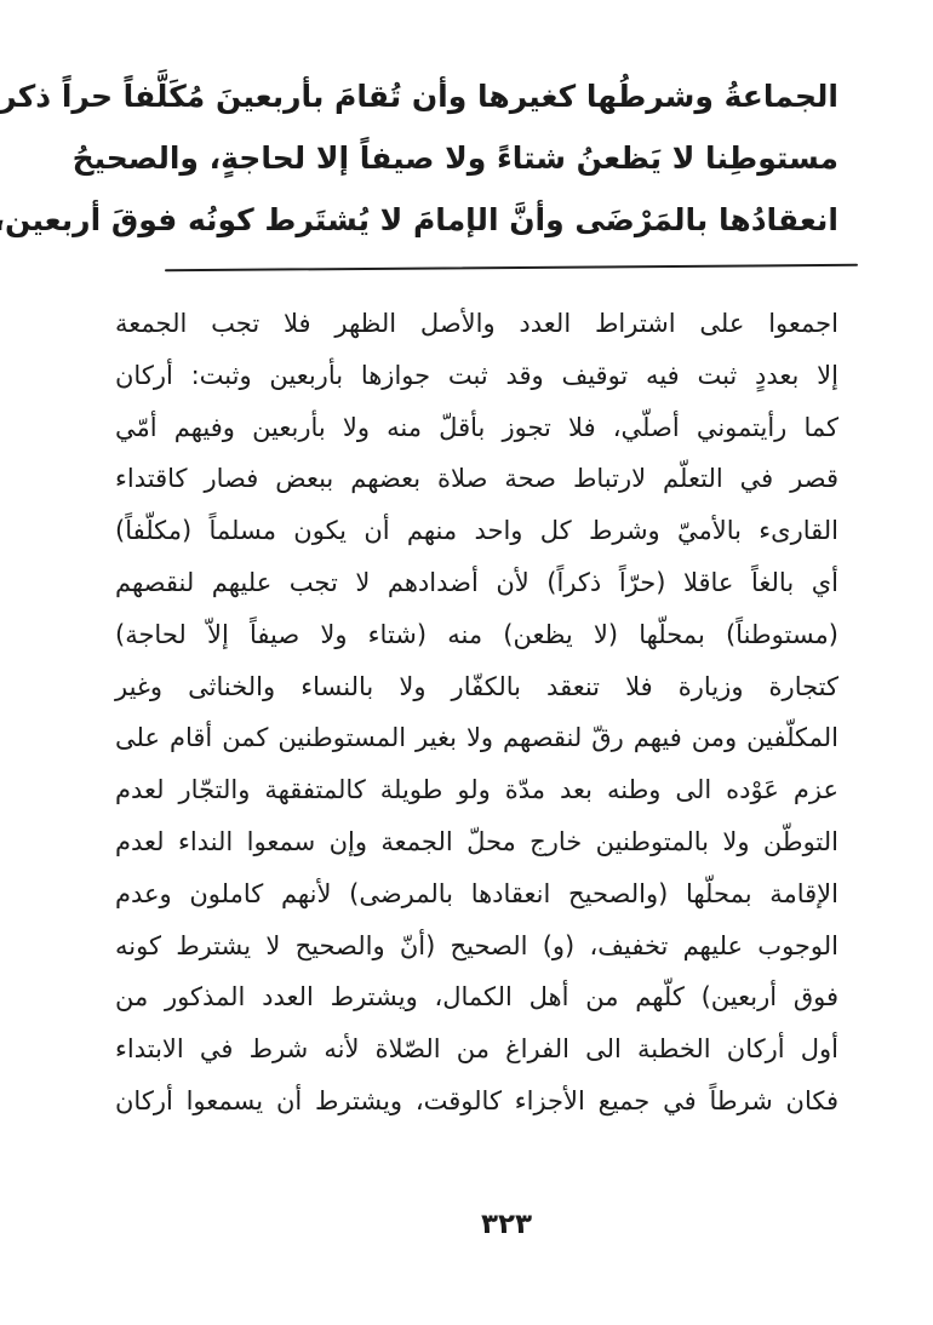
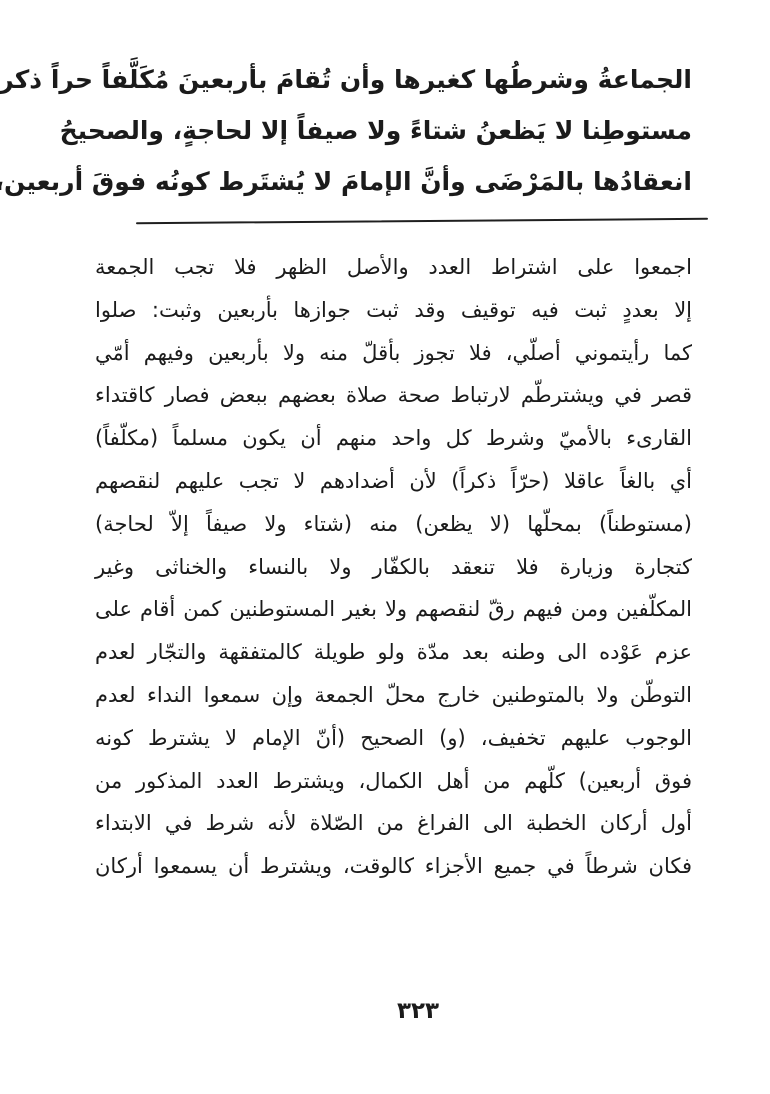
  الجماعةُ وشرطُها كغيرها وأن تُقامَ بأربعينَ مُكَلَّفاً حراً ذكر
  مستوطِنا لا يَظعنُ شتاءً ولا صيفاً إلا لحاجةٍ، والصحيحُ
  انعقادُها بالمَرْضَى وأنَّ الإمامَ لا يُشتَرط كونُه فوقَ أربعين
  اجمعوا على اشتراط العدد والأصل الظهر فلا تجب الجمعة
- إلا بعددٍ ثبت فيه توقيف وقد ثبت جوازها بأربعين وثبت: أركان
+ إلا بعددٍ ثبت فيه توقيف وقد ثبت جوازها بأربعين وثبت: صلوا
  كما رأيتموني أصلّي، فلا تجوز بأقلّ منه ولا بأربعين وفيهم أمّي
- قصر في التعلّم لارتباط صحة صلاة بعضهم ببعض فصار كاقتداء
+ قصر في ويشترطّم لارتباط صحة صلاة بعضهم ببعض فصار كاقتداء
  القارىء بالأميّ وشرط كل واحد منهم أن يكون مسلماً (مكلّفاً)
  أي بالغاً عاقلا (حرّاً ذكراً) لأن أضدادهم لا تجب عليهم لنقصهم
  (مستوطناً) بمحلّها (لا يظعن) منه (شتاء ولا صيفاً إلاّ لحاجة)
  كتجارة وزيارة فلا تنعقد بالكفّار ولا بالنساء والخناثى وغير
  المكلّفين ومن فيهم رقّ لنقصهم ولا بغير المستوطنين كمن أقام على
  عزم عَوْده الى وطنه بعد مدّة ولو طويلة كالمتفقهة والتجّار لعدم
  التوطّن ولا بالمتوطنين خارج محلّ الجمعة وإن سمعوا النداء لعدم
- الإقامة بمحلّها (والصحيح انعقادها بالمرضى) لأنهم كاملون وعدم
- الوجوب عليهم تخفيف، (و) الصحيح (أنّ والصحيح لا يشترط كونه
+ الوجوب عليهم تخفيف، (و) الصحيح (أنّ الإمام لا يشترط كونه
  فوق أربعين) كلّهم من أهل الكمال، ويشترط العدد المذكور من
  أول أركان الخطبة الى الفراغ من الصّلاة لأنه شرط في الابتداء
  فكان شرطاً في جميع الأجزاء كالوقت، ويشترط أن يسمعوا أركان
  ٣٢٣
